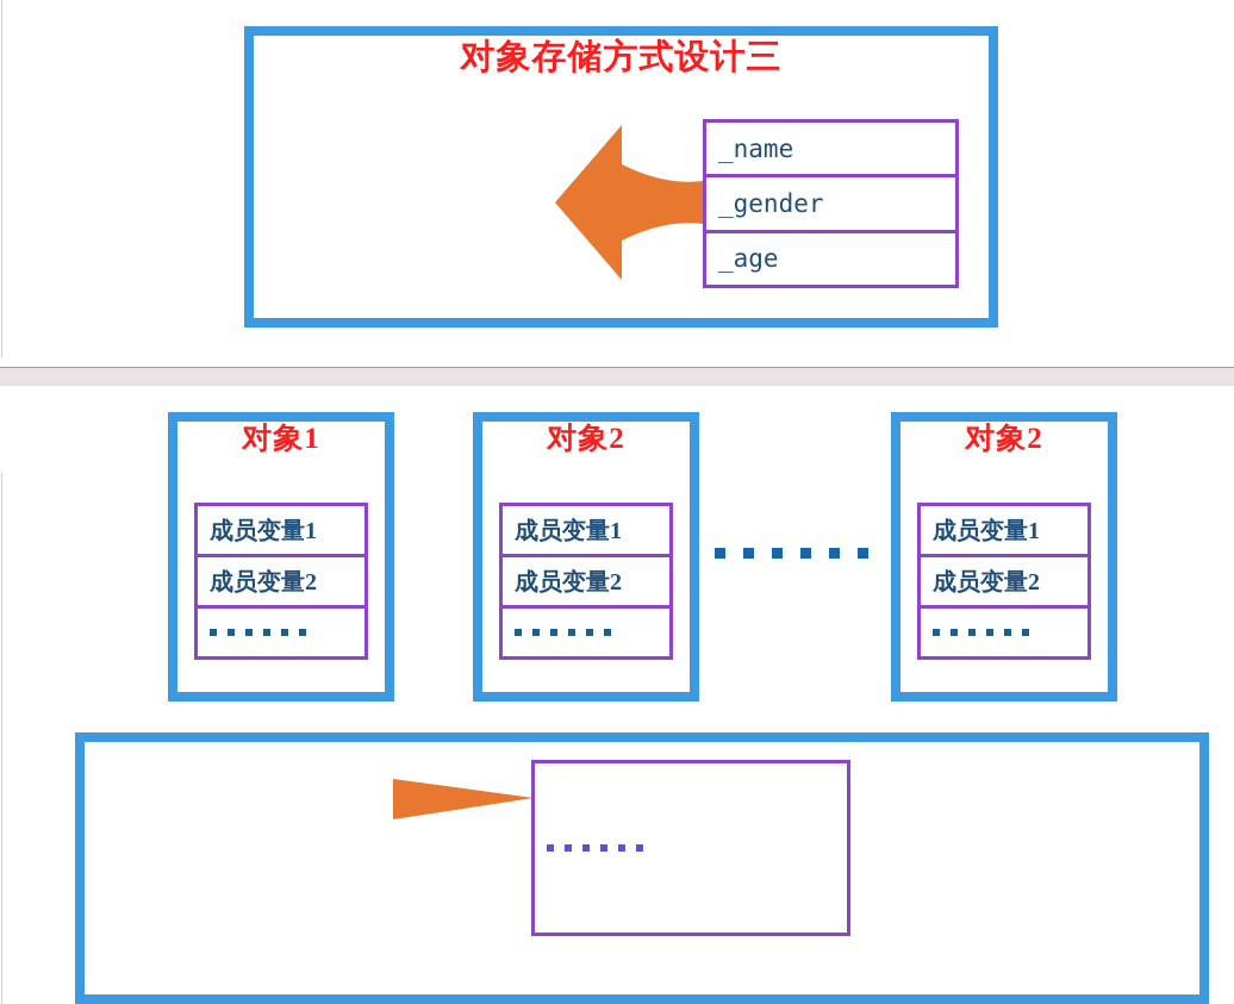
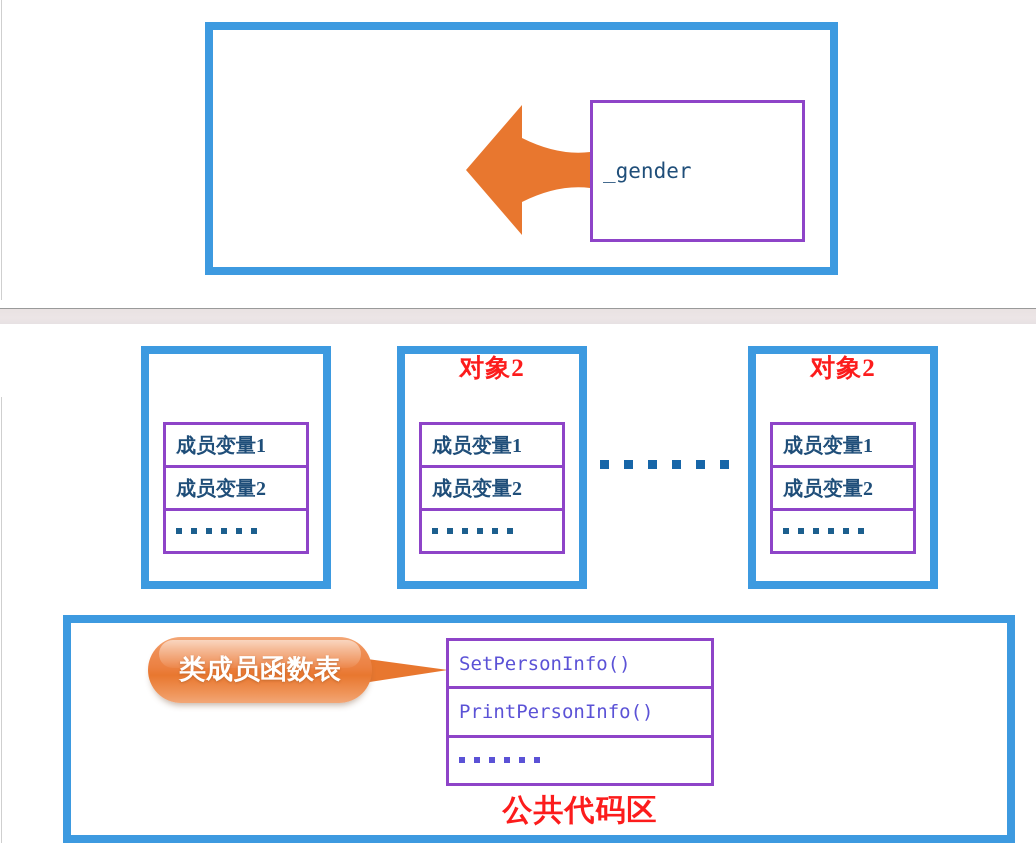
- 对象存储方式设计三
- _name
  _gender
- _age
- 对象1
  成员变量1
  成员变量2
  对象2
  成员变量1
  成员变量2
  对象2
  成员变量1
  成员变量2
+ 类成员函数表
+ SetPersonInfo()
+ PrintPersonInfo()
+ 公共代码区
